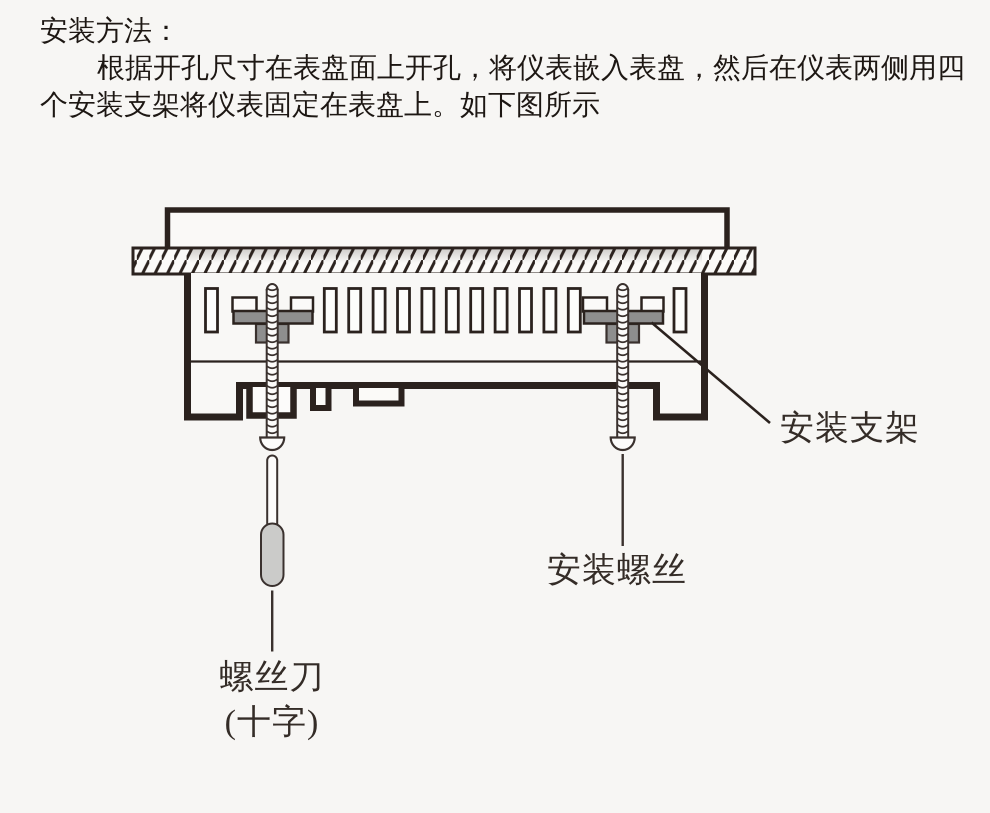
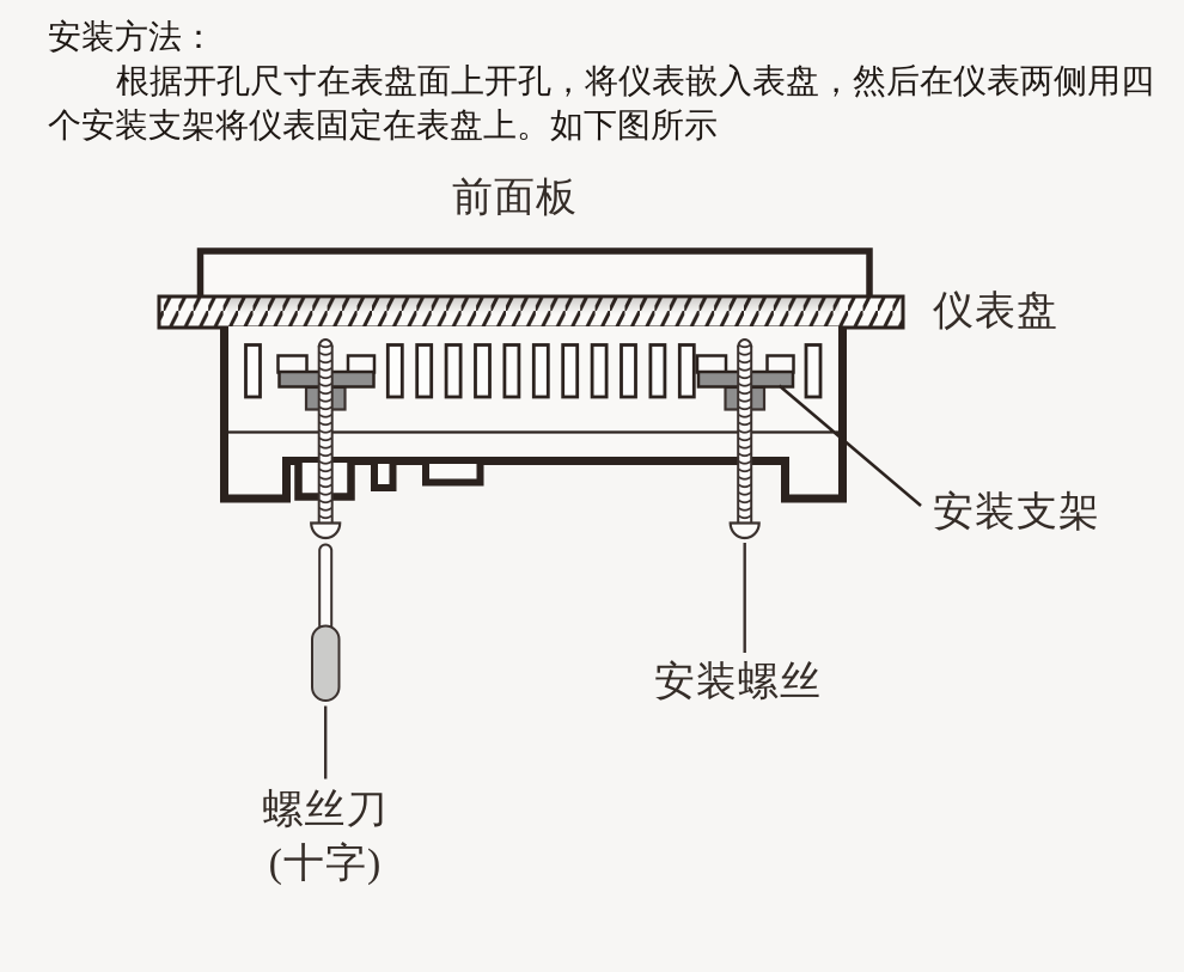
  安装方法：
  根据开孔尺寸在表盘面上开孔，将仪表嵌入表盘，然后在仪表两侧用四
  个安装支架将仪表固定在表盘上。如下图所示
+ 前面板
+ 仪表盘
  安装支架
  安装螺丝
  螺丝刀
  (十字)
